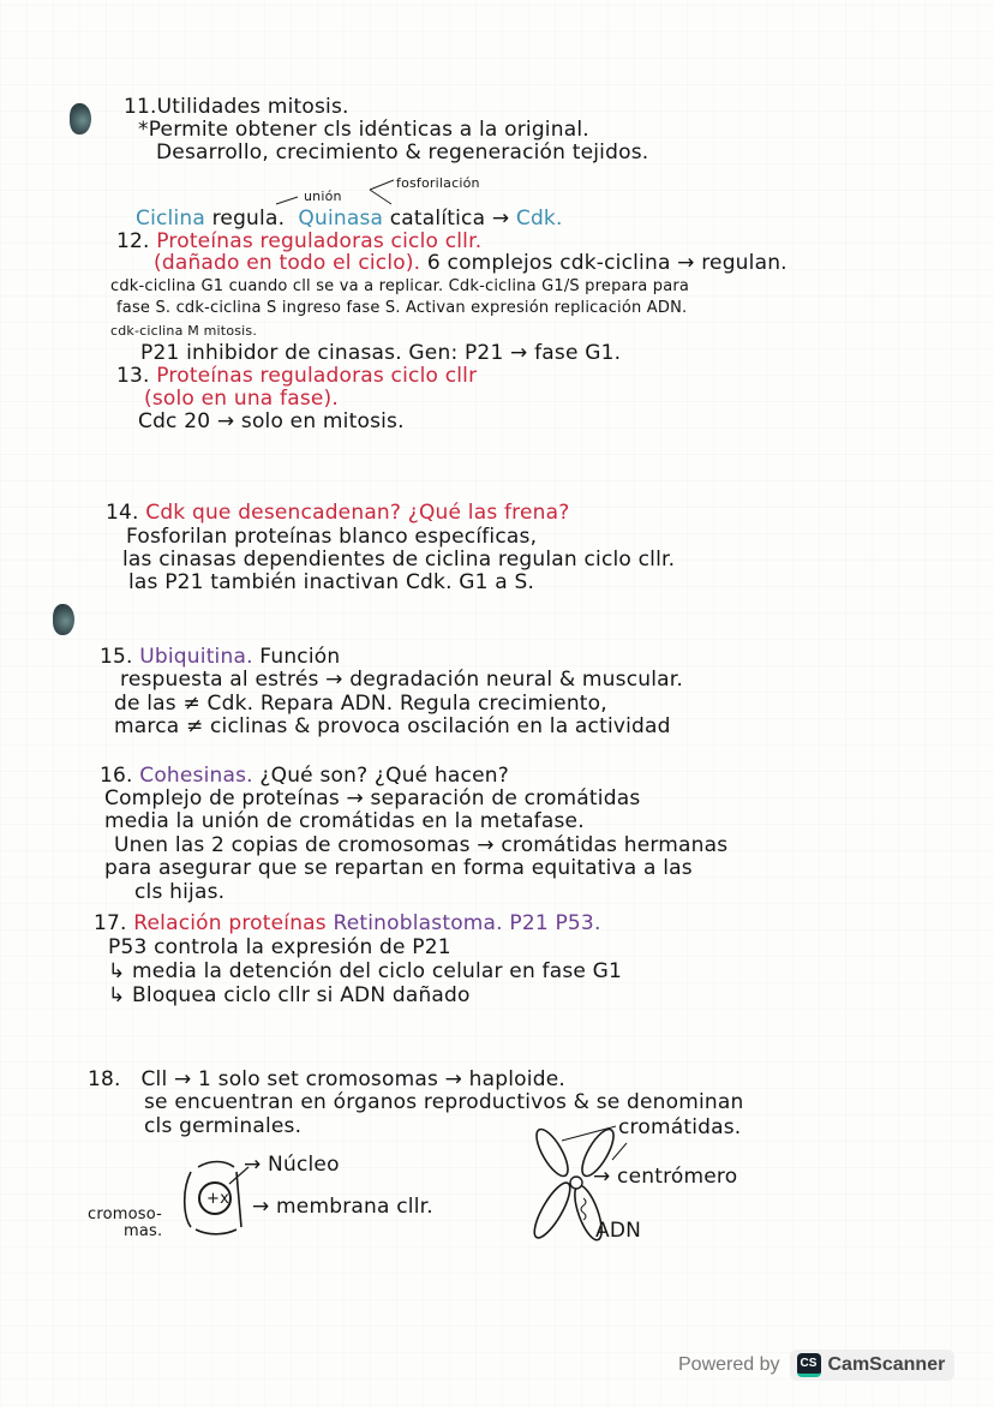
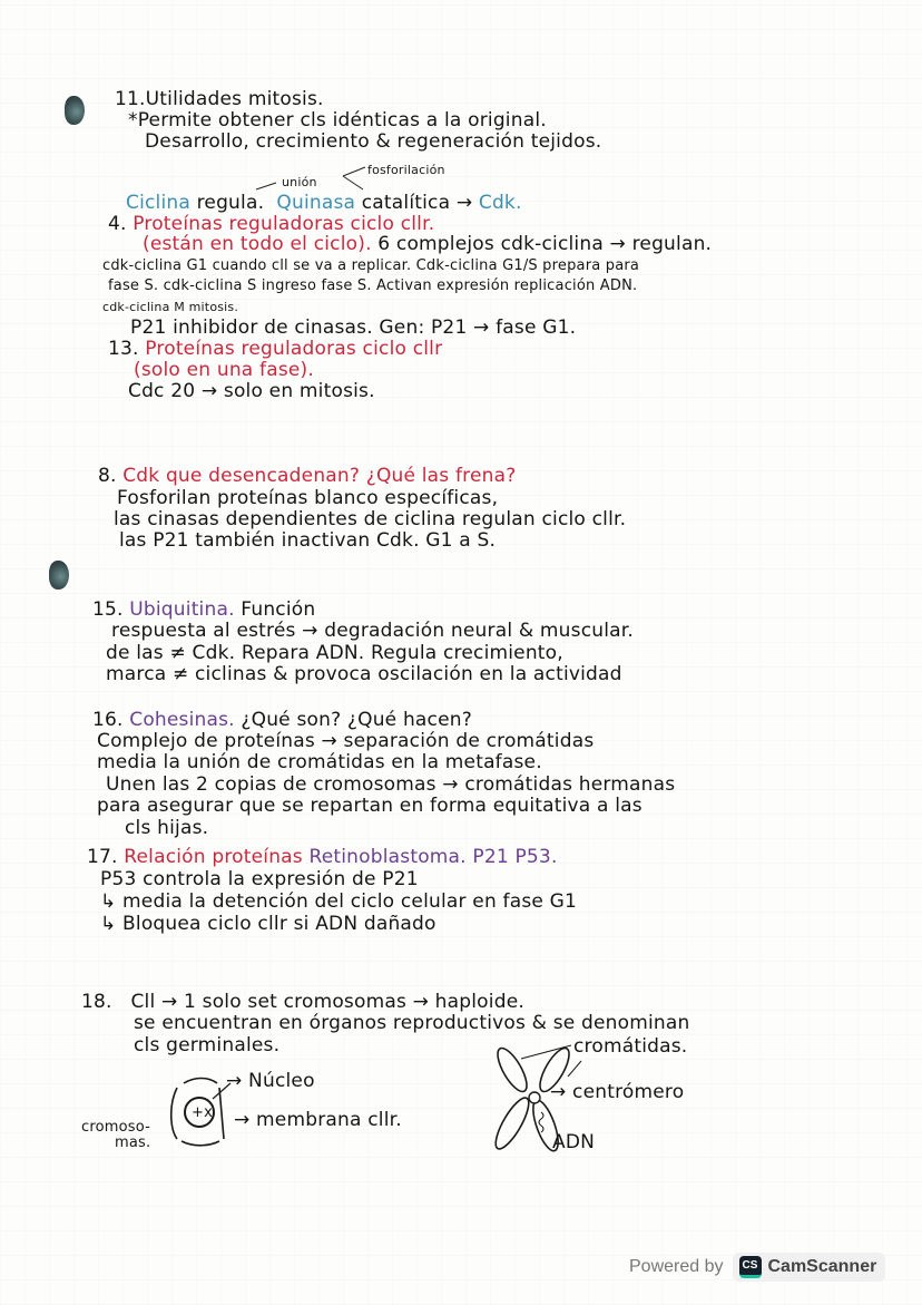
  11.Utilidades mitosis.
  *Permite obtener cls idénticas a la original.
  Desarrollo, crecimiento & regeneración tejidos.
  unión
  fosforilación
  Ciclina regula. Quinasa catalítica → Cdk.
- 12. Proteínas reguladoras ciclo cllr.
+ 4. Proteínas reguladoras ciclo cllr.
- (dañado en todo el ciclo). 6 complejos cdk-ciclina → regulan.
+ (están en todo el ciclo). 6 complejos cdk-ciclina → regulan.
  cdk-ciclina G1 cuando cll se va a replicar. Cdk-ciclina G1/S prepara para
  fase S. cdk-ciclina S ingreso fase S. Activan expresión replicación ADN.
  cdk-ciclina M mitosis.
  P21 inhibidor de cinasas. Gen: P21 → fase G1.
  13. Proteínas reguladoras ciclo cllr
  (solo en una fase).
  Cdc 20 → solo en mitosis.
- 14. Cdk que desencadenan? ¿Qué las frena?
+ 8. Cdk que desencadenan? ¿Qué las frena?
  Fosforilan proteínas blanco específicas,
  las cinasas dependientes de ciclina regulan ciclo cllr.
  las P21 también inactivan Cdk. G1 a S.
  15. Ubiquitina. Función
  respuesta al estrés → degradación neural & muscular.
  de las ≠ Cdk. Repara ADN. Regula crecimiento,
  marca ≠ ciclinas & provoca oscilación en la actividad
  16. Cohesinas. ¿Qué son? ¿Qué hacen?
  Complejo de proteínas → separación de cromátidas
  media la unión de cromátidas en la metafase.
  Unen las 2 copias de cromosomas → cromátidas hermanas
  para asegurar que se repartan en forma equitativa a las
  cls hijas.
  17. Relación proteínas Retinoblastoma. P21 P53.
  P53 controla la expresión de P21
  ↳ media la detención del ciclo celular en fase G1
  ↳ Bloquea ciclo cllr si ADN dañado
  18. Cll → 1 solo set cromosomas → haploide.
  se encuentran en órganos reproductivos & se denominan
  cls germinales.
  +x
  → Núcleo
  → membrana cllr.
  cromoso-
  mas.
  cromátidas.
  → centrómero
  ADN
  Powered by
  CS
  CamScanner
